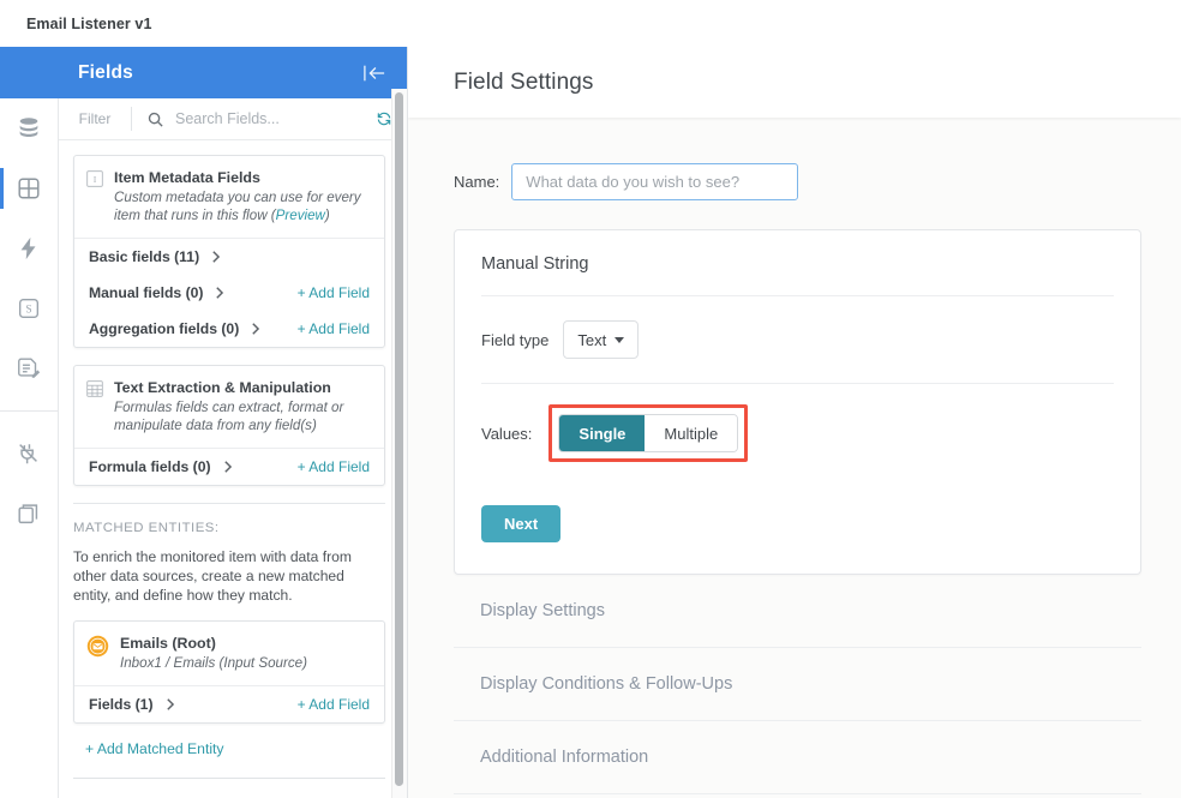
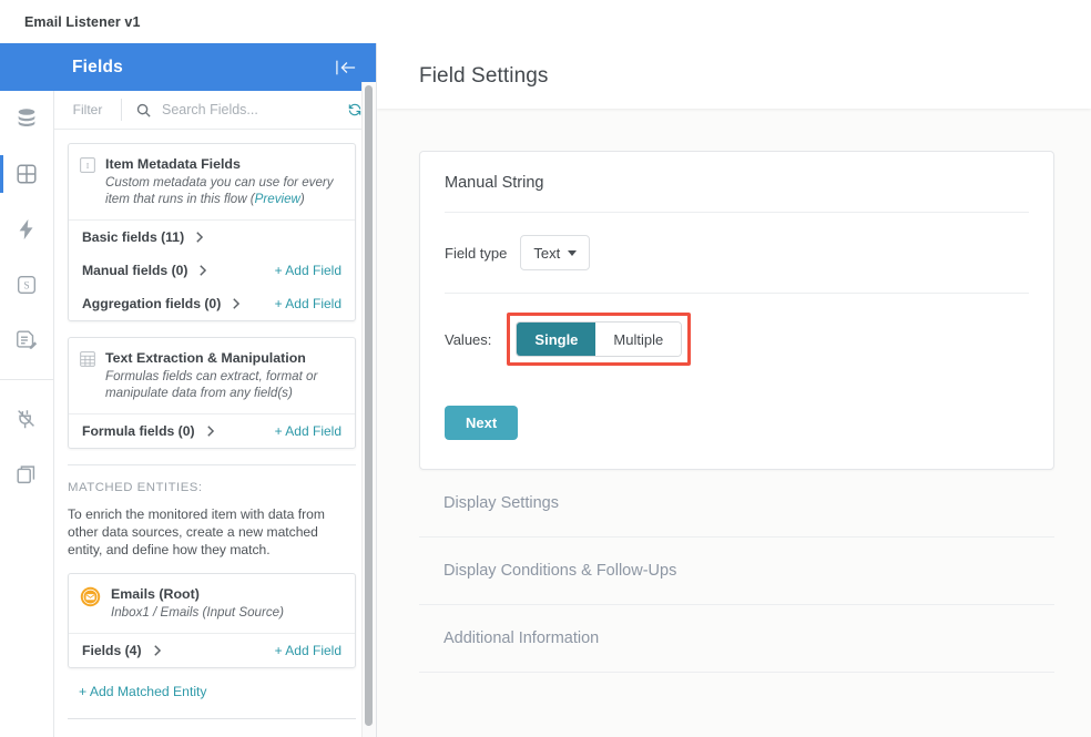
  Email Listener v1
  S
  Fields
  Filter
  Search Fields...
  I
  Item Metadata Fields
  Custom metadata you can use for every item that runs in this flow (Preview)
  Basic fields (11)
  Manual fields (0)
  + Add Field
  Aggregation fields (0)
  + Add Field
  Text Extraction & Manipulation
  Formulas fields can extract, format or manipulate data from any field(s)
  Formula fields (0)
  + Add Field
  MATCHED ENTITIES:
  To enrich the monitored item with data from other data sources, create a new matched entity, and define how they match.
  Emails (Root)
  Inbox1 / Emails (Input Source)
- Fields (1)
+ Fields (4)
  + Add Field
  + Add Matched Entity
  Field Settings
- Name:
- What data do you wish to see?
  Manual String
  Field type
  Text
  Values:
  Single
  Multiple
  Next
  Display Settings
  Display Conditions & Follow-Ups
  Additional Information
